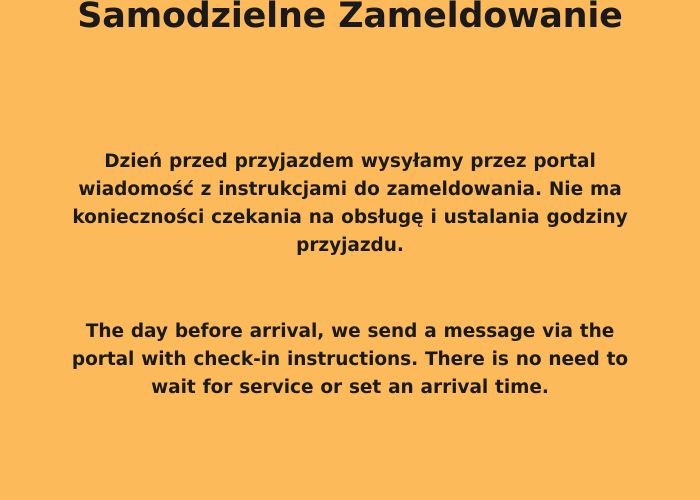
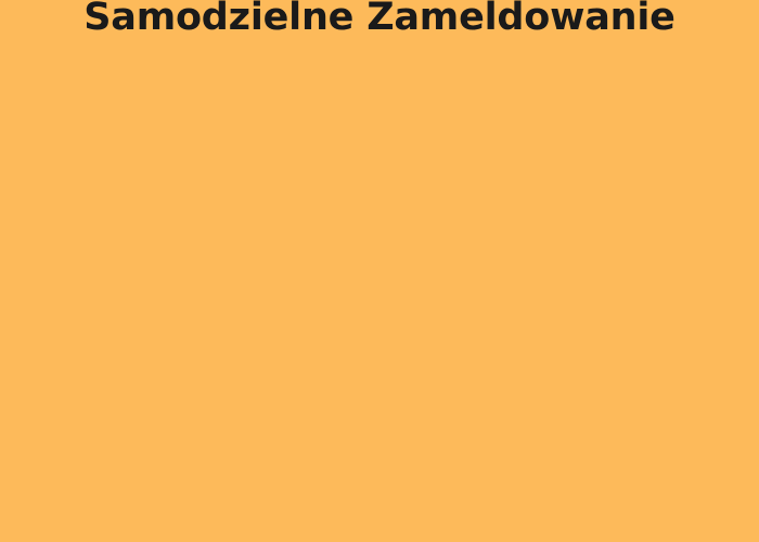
  Samodzielne Zameldowanie
- Dzień przed przyjazdem wysyłamy przez portal wiadomość z instrukcjami do zameldowania. Nie ma konieczności czekania na obsługę i ustalania godziny przyjazdu.
- The day before arrival, we send a message via the portal with check-in instructions. There is no need to wait for service or set an arrival time.
